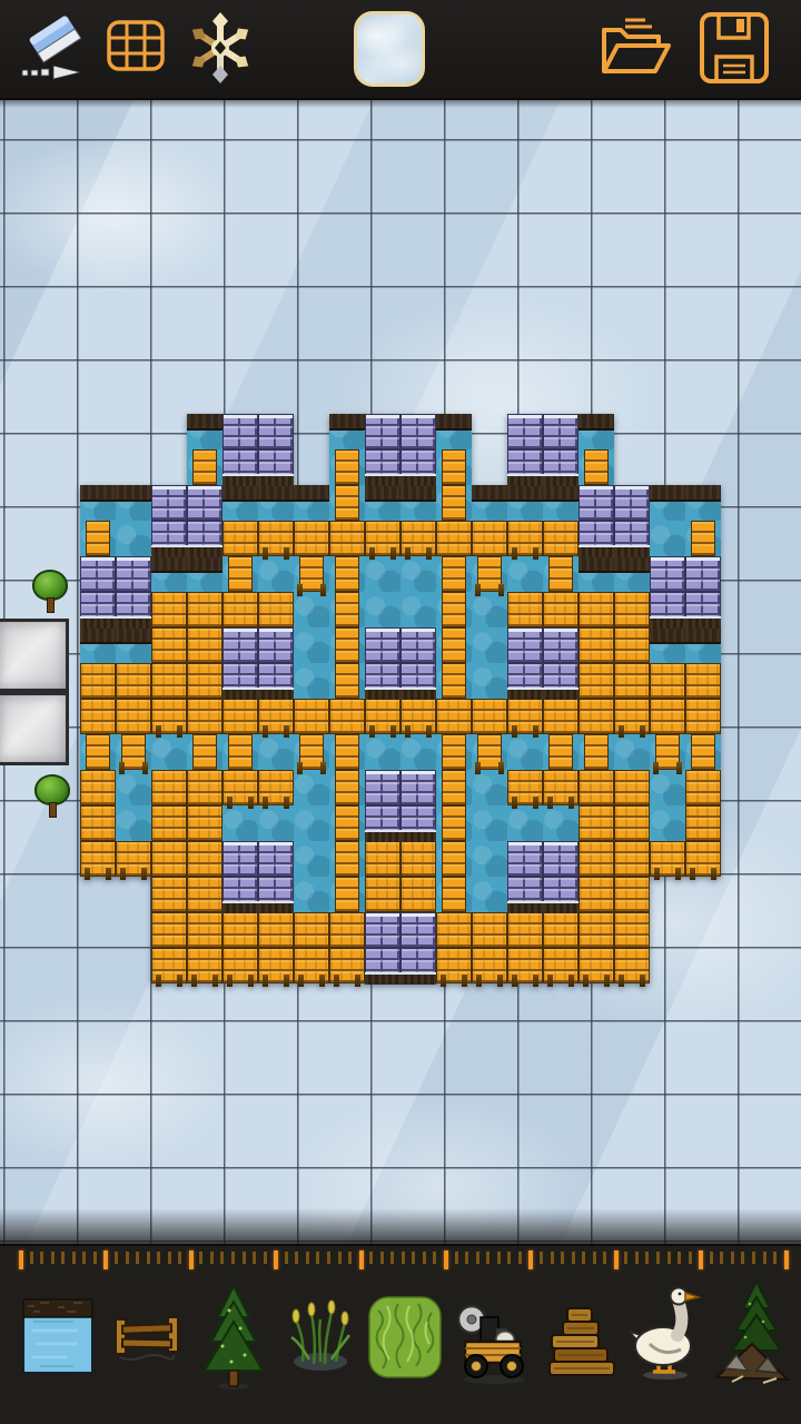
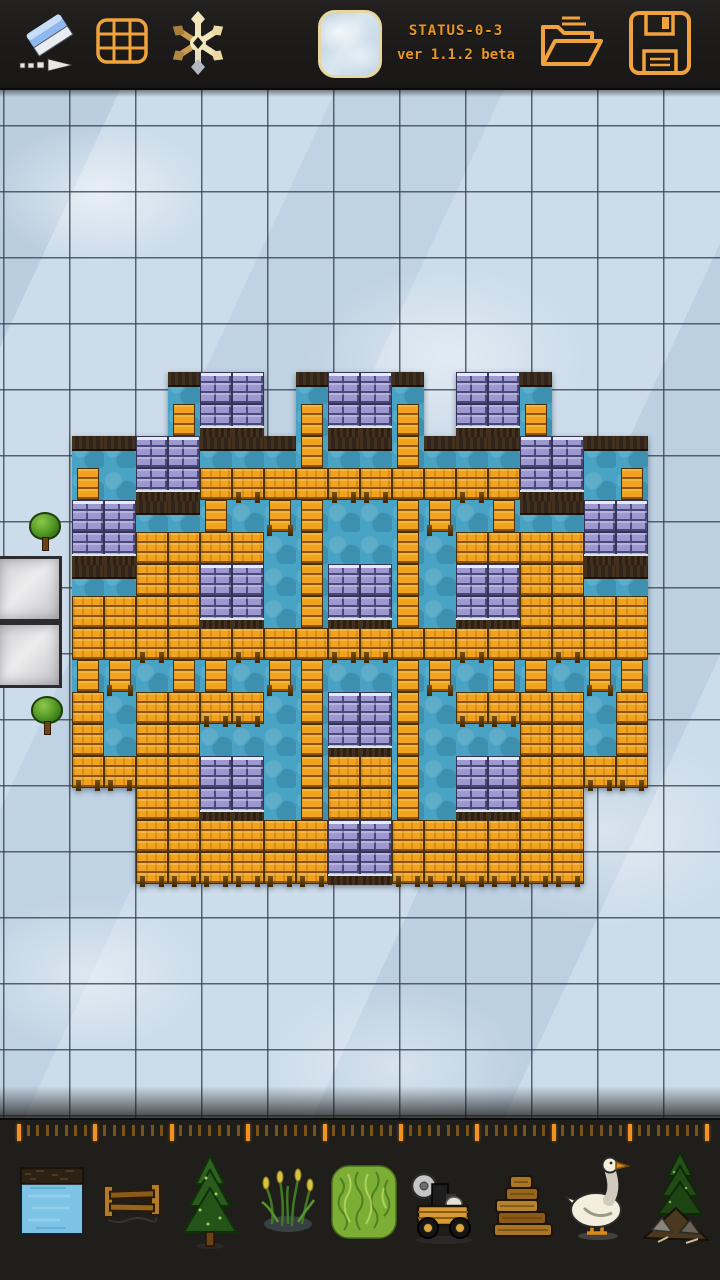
+ STATUS-0-3
+ ver 1.1.2 beta
